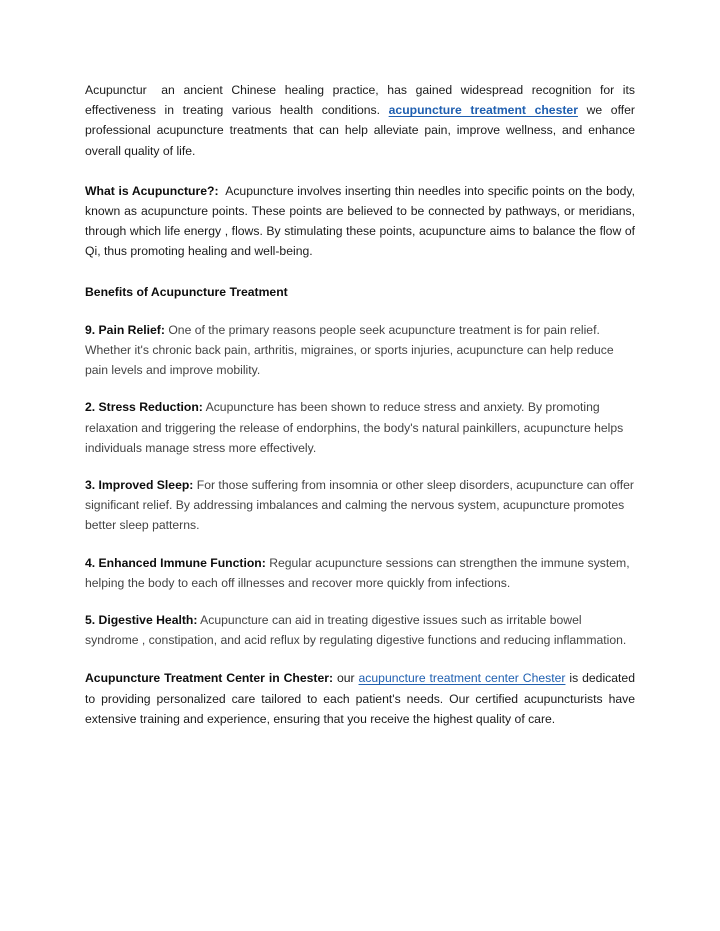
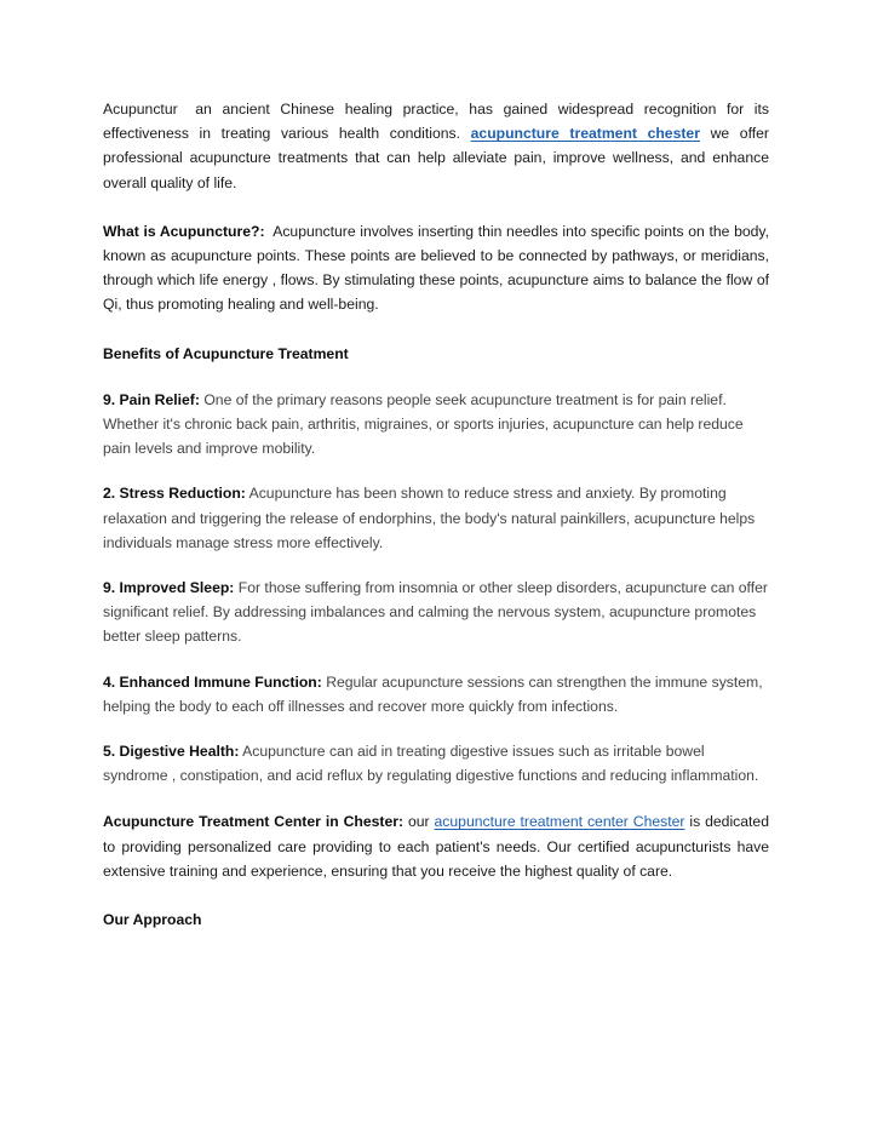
  Acupunctur an ancient Chinese healing practice, has gained widespread recognition for its effectiveness in treating various health conditions. acupuncture treatment chester we offer professional acupuncture treatments that can help alleviate pain, improve wellness, and enhance overall quality of life.
  What is Acupuncture?: Acupuncture involves inserting thin needles into specific points on the body, known as acupuncture points. These points are believed to be connected by pathways, or meridians, through which life energy , flows. By stimulating these points, acupuncture aims to balance the flow of Qi, thus promoting healing and well-being.
  Benefits of Acupuncture Treatment
  9. Pain Relief: One of the primary reasons people seek acupuncture treatment is for pain relief. Whether it's chronic back pain, arthritis, migraines, or sports injuries, acupuncture can help reduce pain levels and improve mobility.
  2. Stress Reduction: Acupuncture has been shown to reduce stress and anxiety. By promoting relaxation and triggering the release of endorphins, the body's natural painkillers, acupuncture helps individuals manage stress more effectively.
- 3. Improved Sleep: For those suffering from insomnia or other sleep disorders, acupuncture can offer significant relief. By addressing imbalances and calming the nervous system, acupuncture promotes better sleep patterns.
+ 9. Improved Sleep: For those suffering from insomnia or other sleep disorders, acupuncture can offer significant relief. By addressing imbalances and calming the nervous system, acupuncture promotes better sleep patterns.
  4. Enhanced Immune Function: Regular acupuncture sessions can strengthen the immune system, helping the body to each off illnesses and recover more quickly from infections.
  5. Digestive Health: Acupuncture can aid in treating digestive issues such as irritable bowel syndrome , constipation, and acid reflux by regulating digestive functions and reducing inflammation.
- Acupuncture Treatment Center in Chester: our acupuncture treatment center Chester is dedicated to providing personalized care tailored to each patient's needs. Our certified acupuncturists have extensive training and experience, ensuring that you receive the highest quality of care.
+ Acupuncture Treatment Center in Chester: our acupuncture treatment center Chester is dedicated to providing personalized care providing to each patient's needs. Our certified acupuncturists have extensive training and experience, ensuring that you receive the highest quality of care.
+ Our Approach
